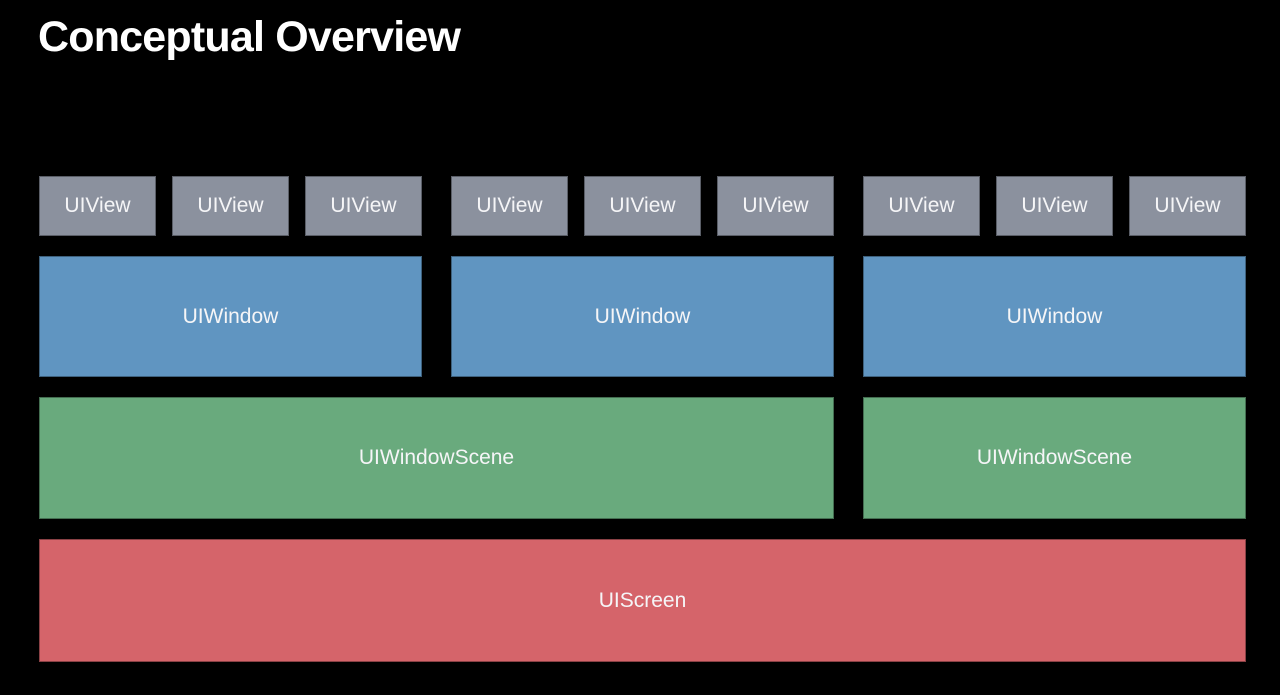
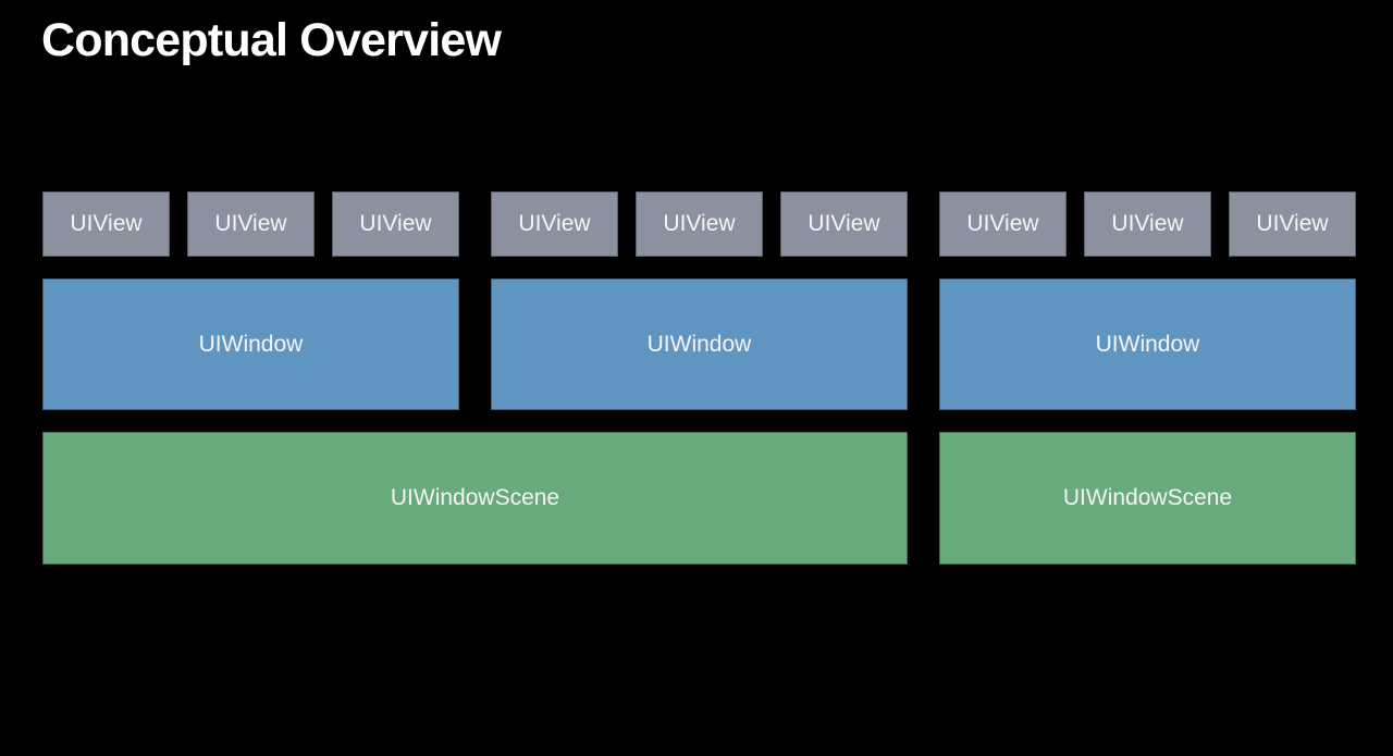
  Conceptual Overview
  UIView
  UIView
  UIView
  UIView
  UIView
  UIView
  UIView
  UIView
  UIView
  UIWindow
  UIWindow
  UIWindow
  UIWindowScene
  UIWindowScene
- UIScreen
